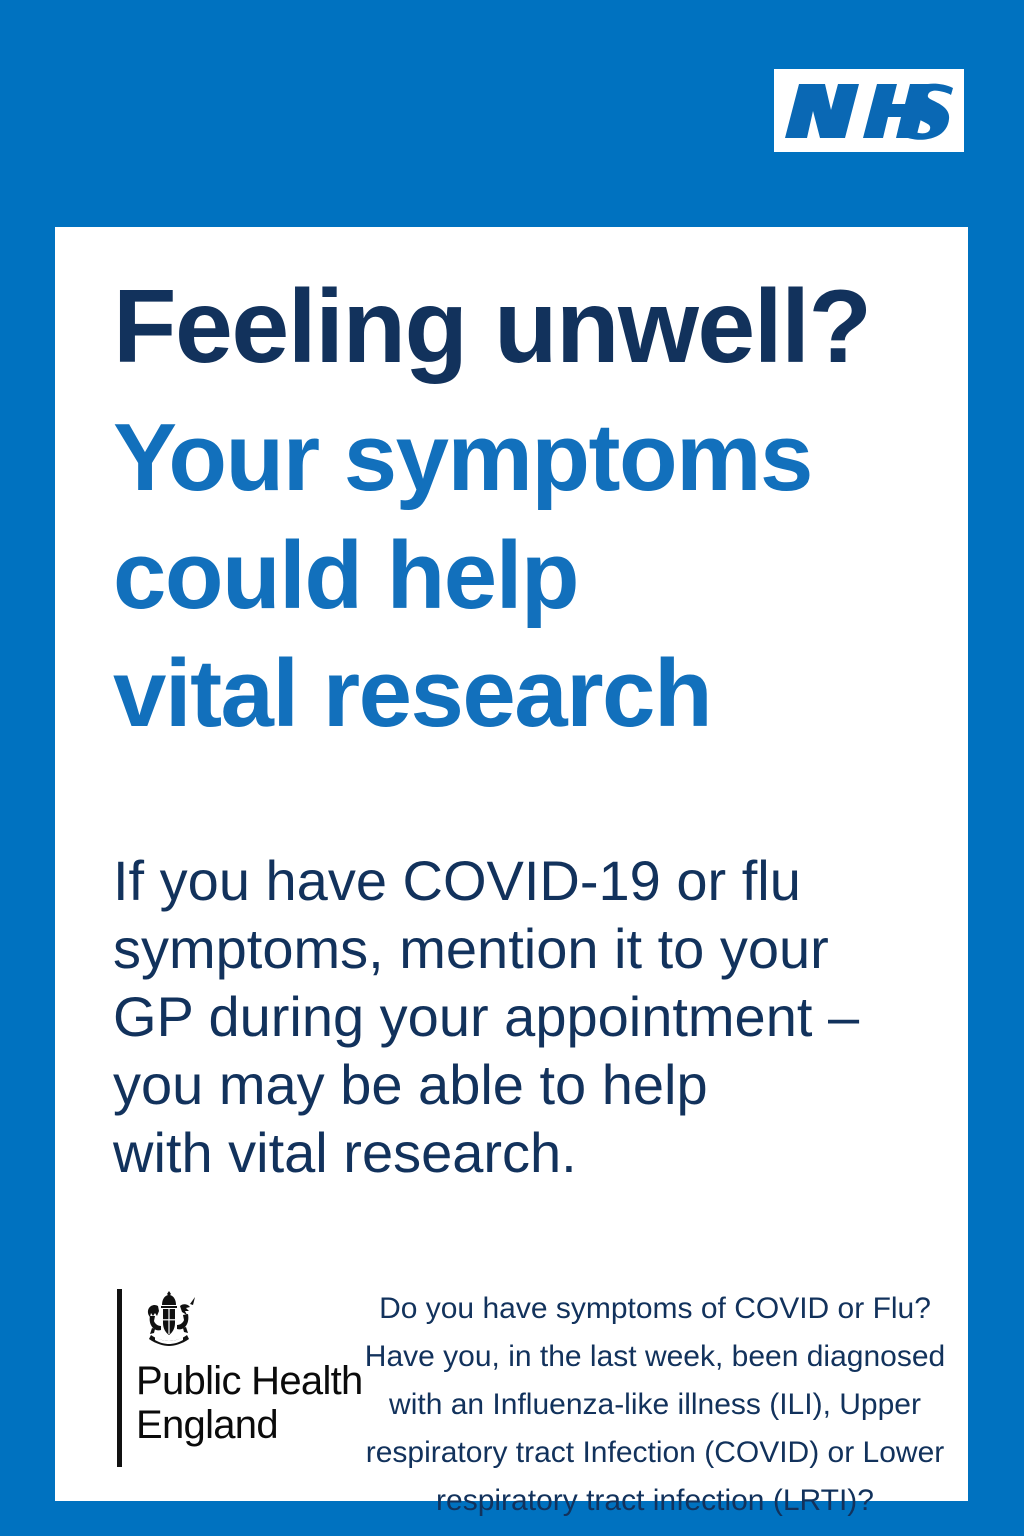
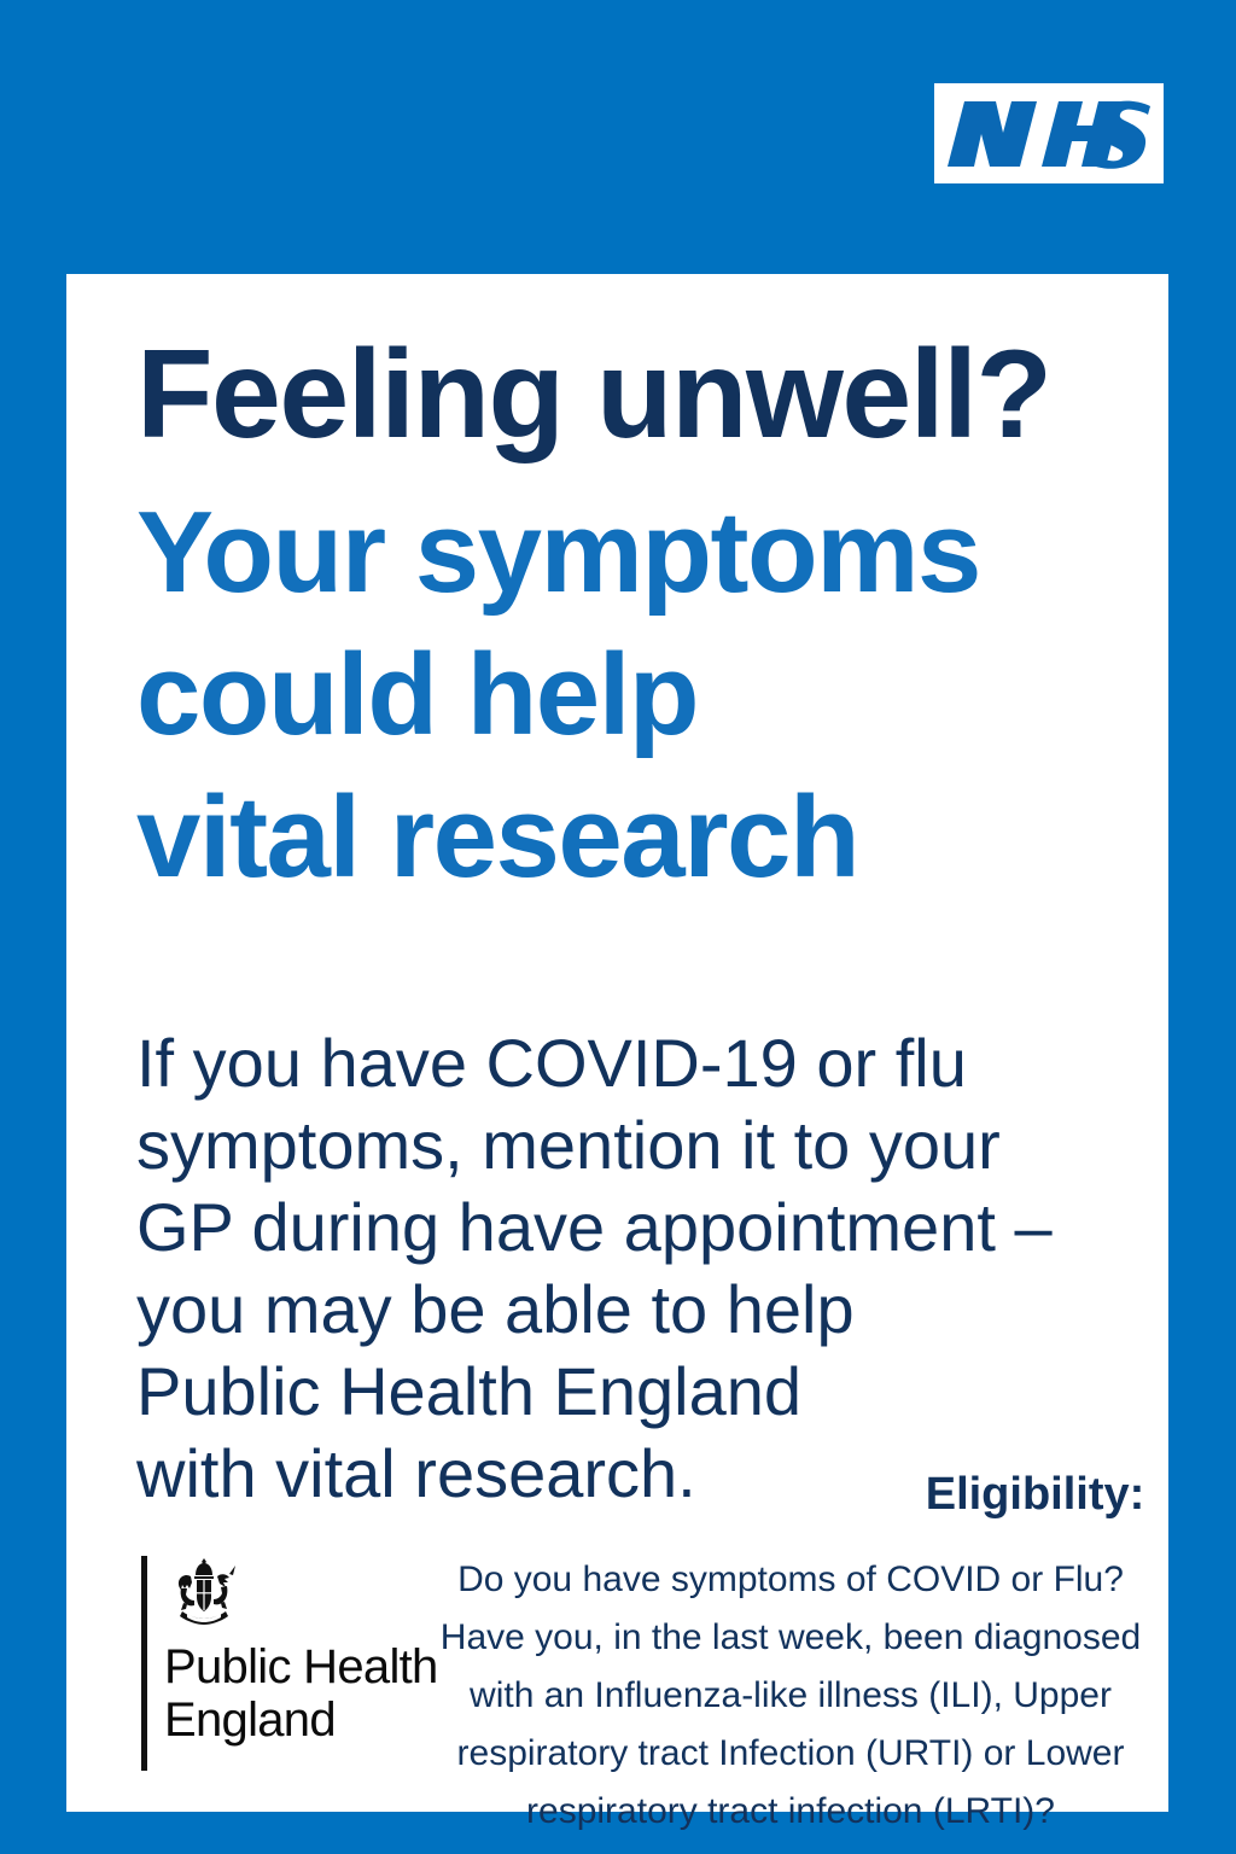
  Feeling unwell?
  Your symptoms
  could help
  vital research
  If you have COVID-19 or flu
  symptoms, mention it to your
- GP during your appointment –
+ GP during have appointment –
  you may be able to help
+ Public Health England
  with vital research.
+ Eligibility:
  Do you have symptoms of COVID or Flu?
  Have you, in the last week, been diagnosed
  with an Influenza-like illness (ILI), Upper
- respiratory tract Infection (COVID) or Lower
+ respiratory tract Infection (URTI) or Lower
  respiratory tract infection (LRTI)?
  Public Health
  England
